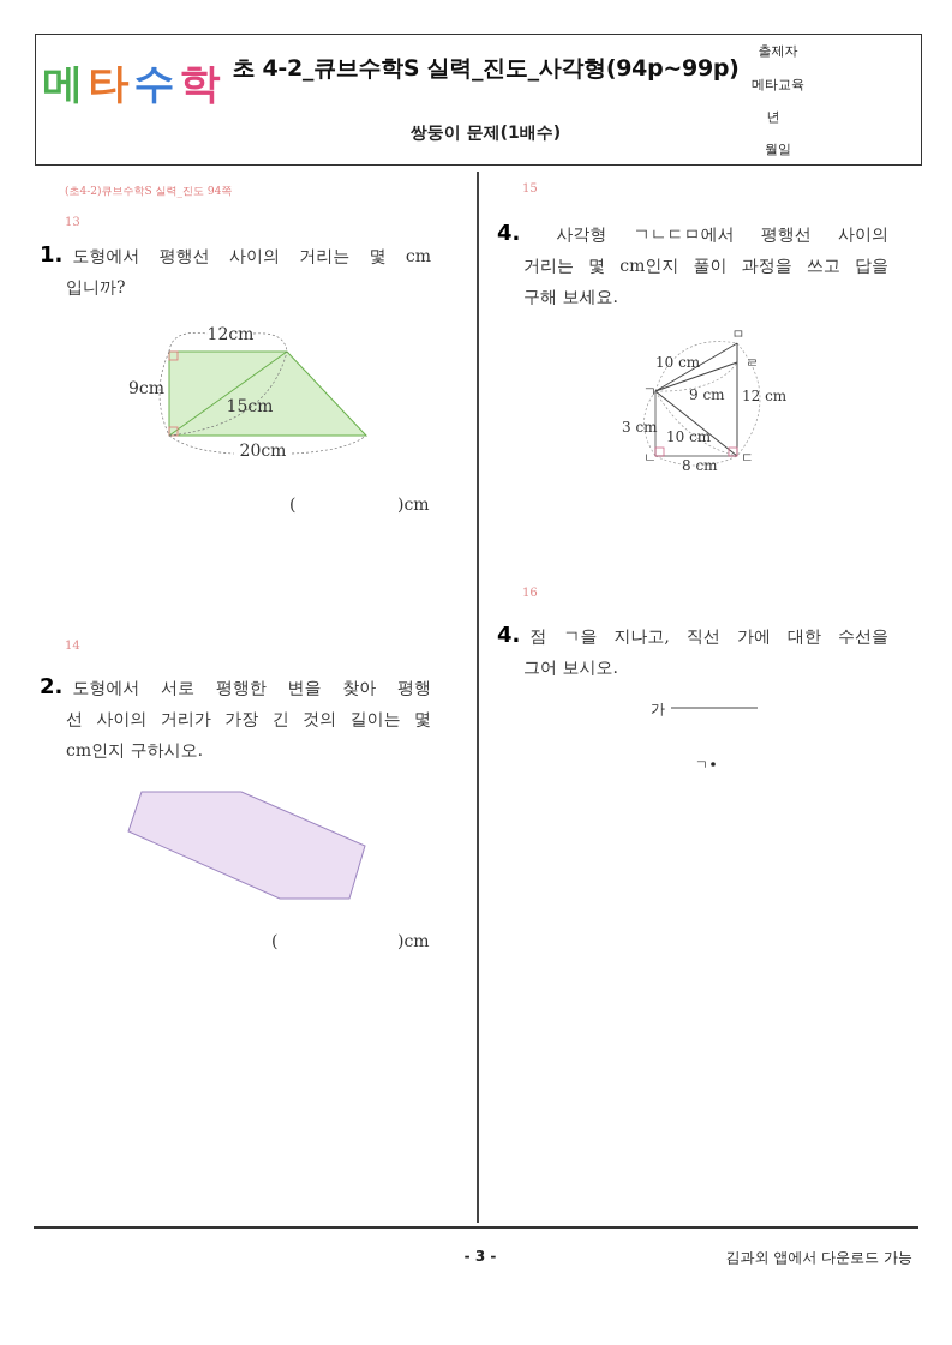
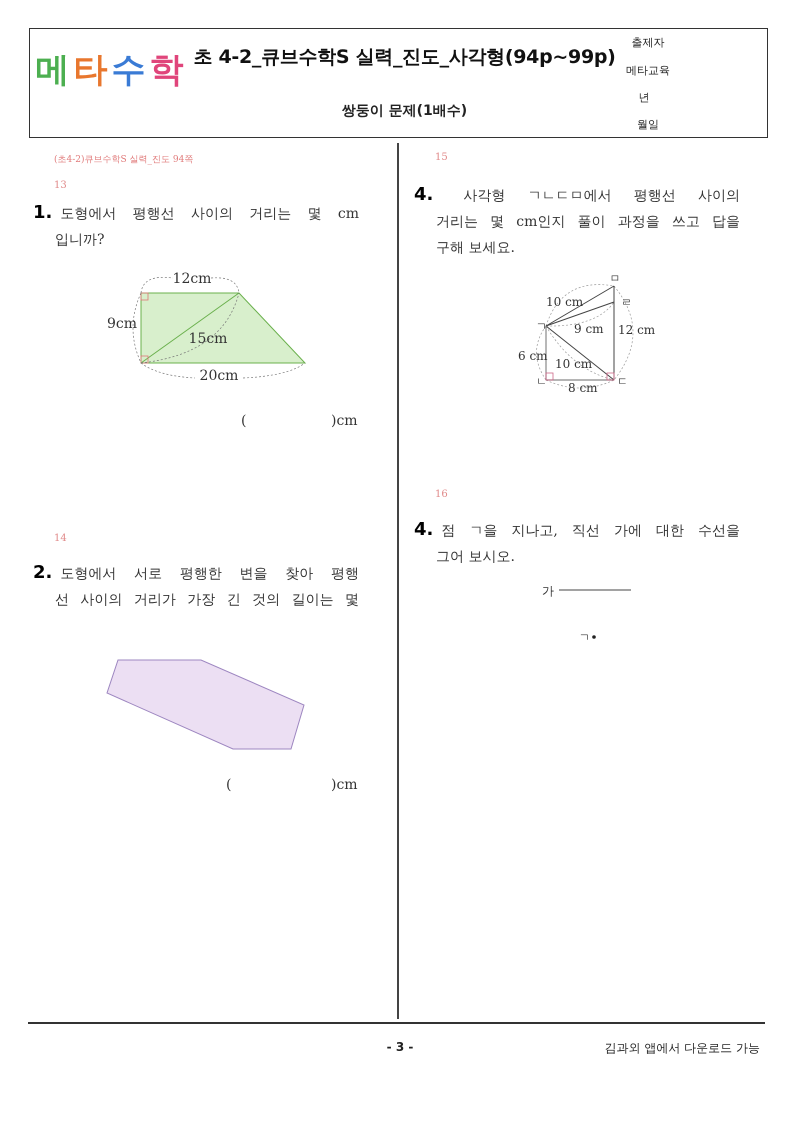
  메
  타
  수
  학
  초 4-2_큐브수학S 실력_진도_사각형(94p~99p)
  쌍둥이 문제(1배수)
  출제자
  메타교육
  년
  월
  일
  (초4-2)큐브수학S 실력_진도 94쪽
  13
  1. 도형에서 평행선 사이의 거리는 몇 cm
  입니까?
  12cm
  9cm
  15cm
  20cm
  (
  )cm
  14
  2. 도형에서 서로 평행한 변을 찾아 평행
  선 사이의 거리가 가장 긴 것의 길이는 몇
- cm인지 구하시오.
  (
  )cm
  15
  4. 사각형 ㄱㄴㄷㅁ에서 평행선 사이의
  거리는 몇 cm인지 풀이 과정을 쓰고 답을
  구해 보세요.
  ㅁ
  ㄹ
  ㄱ
  ㄴ
  ㄷ
  10 cm
  9 cm
  12 cm
- 3 cm
+ 6 cm
  10 cm
  8 cm
  16
  4. 점 ㄱ을 지나고, 직선 가에 대한 수선을
  그어 보시오.
  가
  ㄱ
  - 3 -
  김과외 앱에서 다운로드 가능
